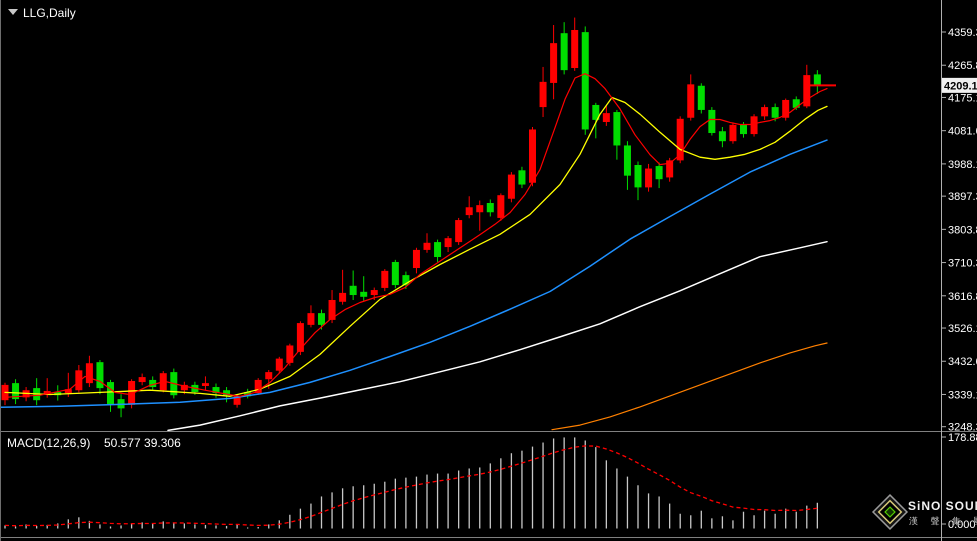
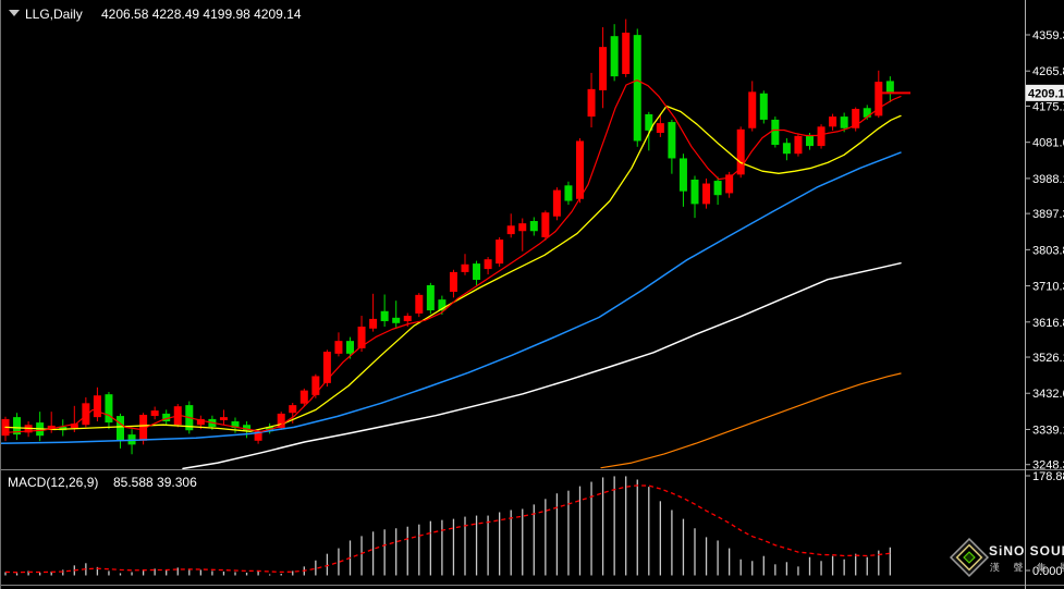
  4359.
  4265.
  4175.
  4081.
  3988.
  3897.
  3803.
  3710.
  3616.
  3526.
  3432.
  3339.
  3248.
  178.8
  0.000
  4209.1
  LLG,Daily
+ 4206.58 4228.49 4199.98 4209.14
  MACD(12,26,9)
- 50.577 39.306
+ 85.588 39.306
  SiNO SOU
  漢 聲 集
